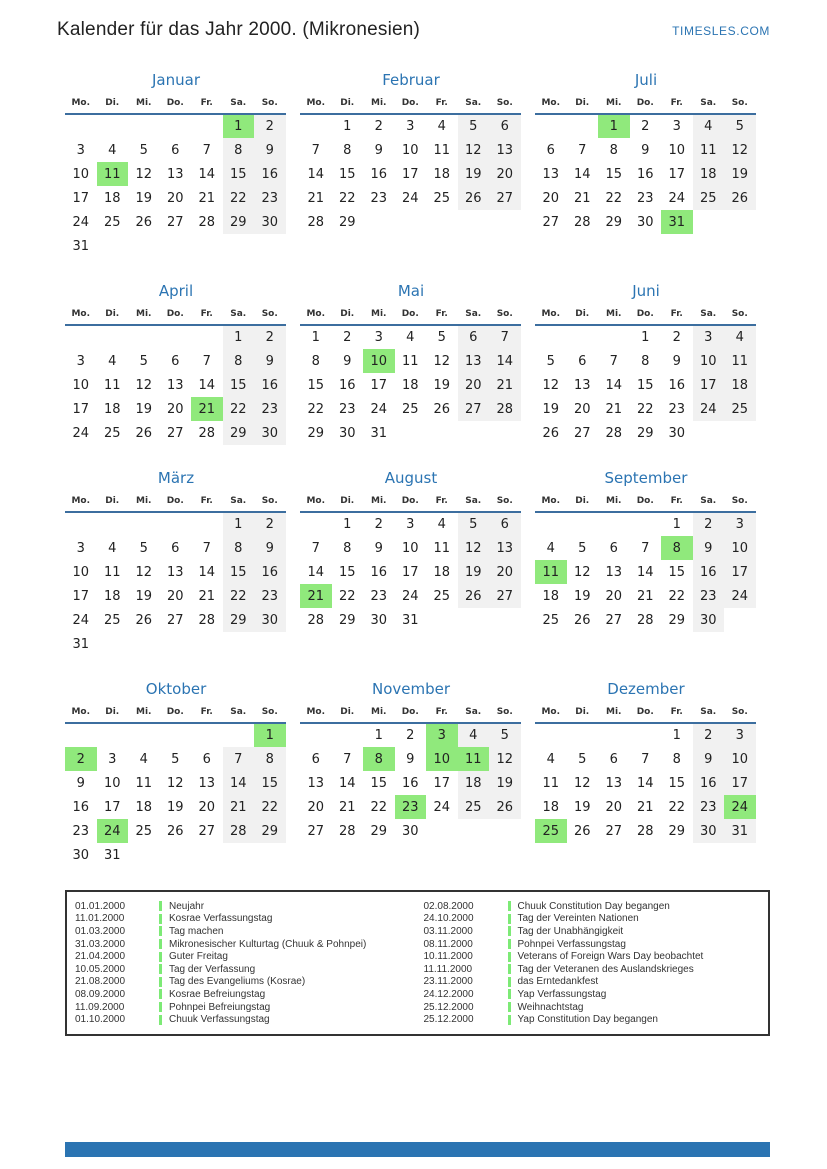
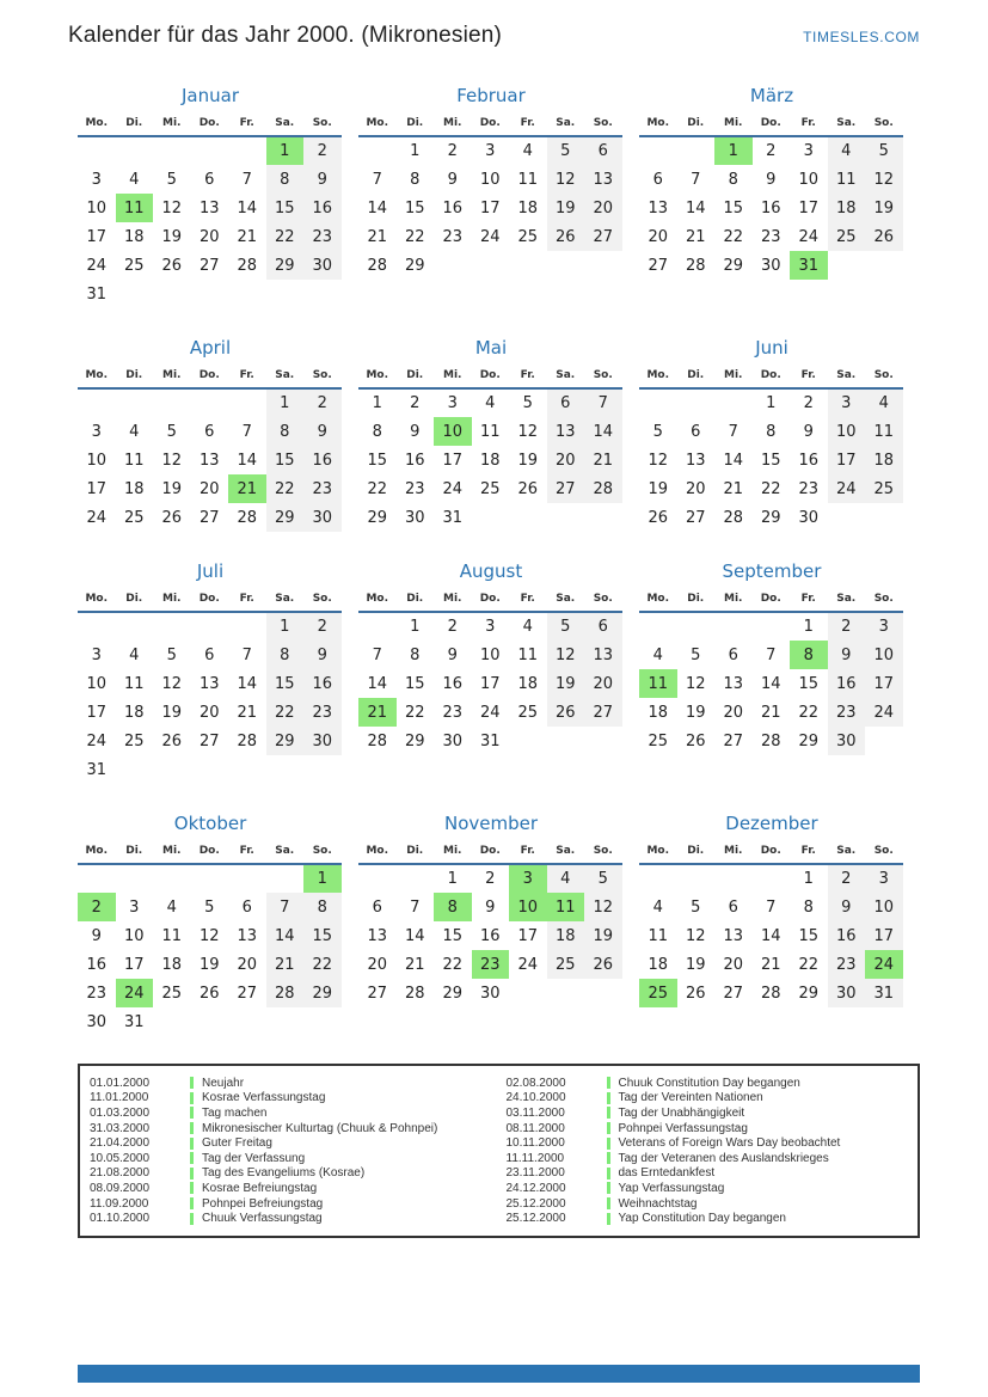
  Kalender für das Jahr 2000. (Mikronesien)
  TIMESLES.COM
  Januar
  Mo.	Di.	Mi.	Do.	Fr.	Sa.	So.
  					1	2
  3	4	5	6	7	8	9
  10	11	12	13	14	15	16
  17	18	19	20	21	22	23
  24	25	26	27	28	29	30
  31
  Februar
  Mo.	Di.	Mi.	Do.	Fr.	Sa.	So.
  	1	2	3	4	5	6
  7	8	9	10	11	12	13
  14	15	16	17	18	19	20
  21	22	23	24	25	26	27
  28	29
- Juli
+ März
  Mo.	Di.	Mi.	Do.	Fr.	Sa.	So.
  		1	2	3	4	5
  6	7	8	9	10	11	12
  13	14	15	16	17	18	19
  20	21	22	23	24	25	26
  27	28	29	30	31
  April
  Mo.	Di.	Mi.	Do.	Fr.	Sa.	So.
  					1	2
  3	4	5	6	7	8	9
  10	11	12	13	14	15	16
  17	18	19	20	21	22	23
  24	25	26	27	28	29	30
  Mai
  Mo.	Di.	Mi.	Do.	Fr.	Sa.	So.
  1	2	3	4	5	6	7
  8	9	10	11	12	13	14
  15	16	17	18	19	20	21
  22	23	24	25	26	27	28
  29	30	31
  Juni
  Mo.	Di.	Mi.	Do.	Fr.	Sa.	So.
  			1	2	3	4
  5	6	7	8	9	10	11
  12	13	14	15	16	17	18
  19	20	21	22	23	24	25
  26	27	28	29	30
- März
+ Juli
  Mo.	Di.	Mi.	Do.	Fr.	Sa.	So.
  					1	2
  3	4	5	6	7	8	9
  10	11	12	13	14	15	16
  17	18	19	20	21	22	23
  24	25	26	27	28	29	30
  31
  August
  Mo.	Di.	Mi.	Do.	Fr.	Sa.	So.
  	1	2	3	4	5	6
  7	8	9	10	11	12	13
  14	15	16	17	18	19	20
  21	22	23	24	25	26	27
  28	29	30	31
  September
  Mo.	Di.	Mi.	Do.	Fr.	Sa.	So.
  				1	2	3
  4	5	6	7	8	9	10
  11	12	13	14	15	16	17
  18	19	20	21	22	23	24
  25	26	27	28	29	30
  Oktober
  Mo.	Di.	Mi.	Do.	Fr.	Sa.	So.
  						1
  2	3	4	5	6	7	8
  9	10	11	12	13	14	15
  16	17	18	19	20	21	22
  23	24	25	26	27	28	29
  30	31
  November
  Mo.	Di.	Mi.	Do.	Fr.	Sa.	So.
  		1	2	3	4	5
  6	7	8	9	10	11	12
  13	14	15	16	17	18	19
  20	21	22	23	24	25	26
  27	28	29	30
  Dezember
  Mo.	Di.	Mi.	Do.	Fr.	Sa.	So.
  				1	2	3
  4	5	6	7	8	9	10
  11	12	13	14	15	16	17
  18	19	20	21	22	23	24
  25	26	27	28	29	30	31
  01.01.2000
  Neujahr
  11.01.2000
  Kosrae Verfassungstag
  01.03.2000
  Tag machen
  31.03.2000
  Mikronesischer Kulturtag (Chuuk & Pohnpei)
  21.04.2000
  Guter Freitag
  10.05.2000
  Tag der Verfassung
  21.08.2000
  Tag des Evangeliums (Kosrae)
  08.09.2000
  Kosrae Befreiungstag
  11.09.2000
  Pohnpei Befreiungstag
  01.10.2000
  Chuuk Verfassungstag
  02.08.2000
  Chuuk Constitution Day begangen
  24.10.2000
  Tag der Vereinten Nationen
  03.11.2000
  Tag der Unabhängigkeit
  08.11.2000
  Pohnpei Verfassungstag
  10.11.2000
  Veterans of Foreign Wars Day beobachtet
  11.11.2000
  Tag der Veteranen des Auslandskrieges
  23.11.2000
  das Erntedankfest
  24.12.2000
  Yap Verfassungstag
  25.12.2000
  Weihnachtstag
  25.12.2000
  Yap Constitution Day begangen
